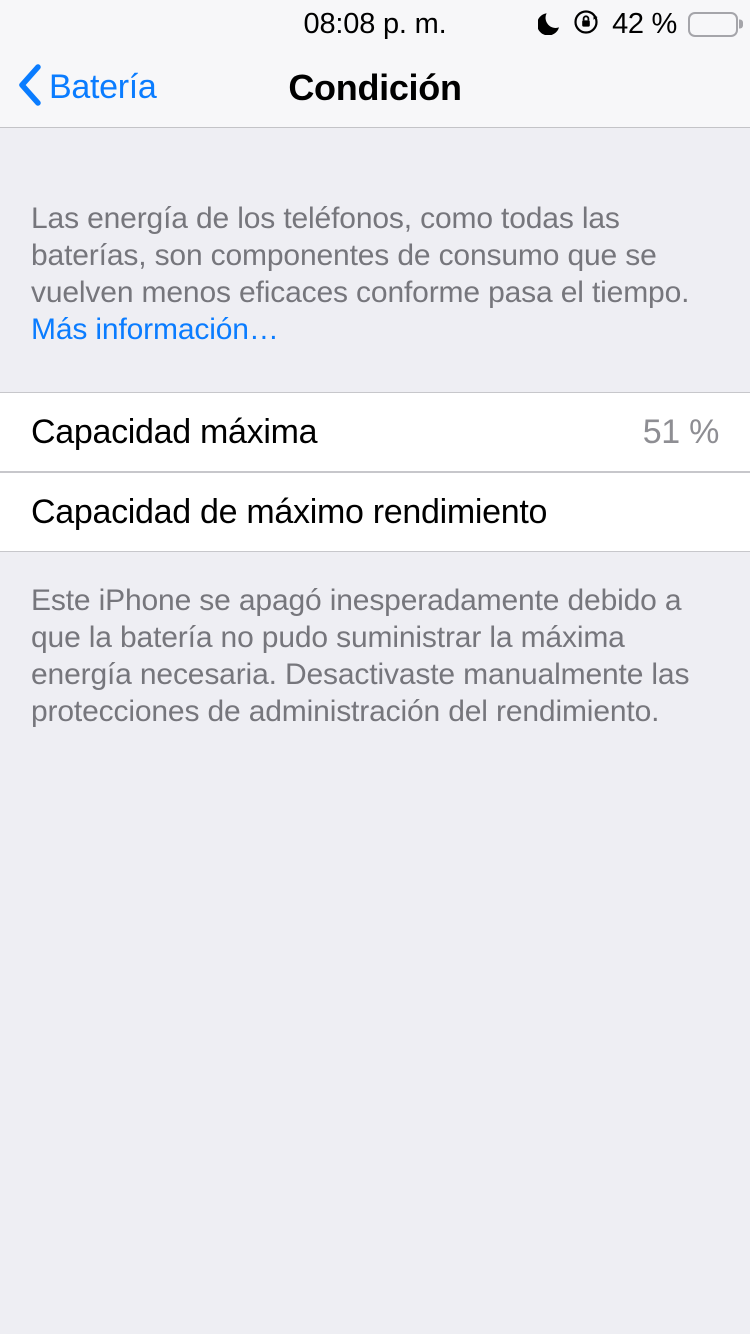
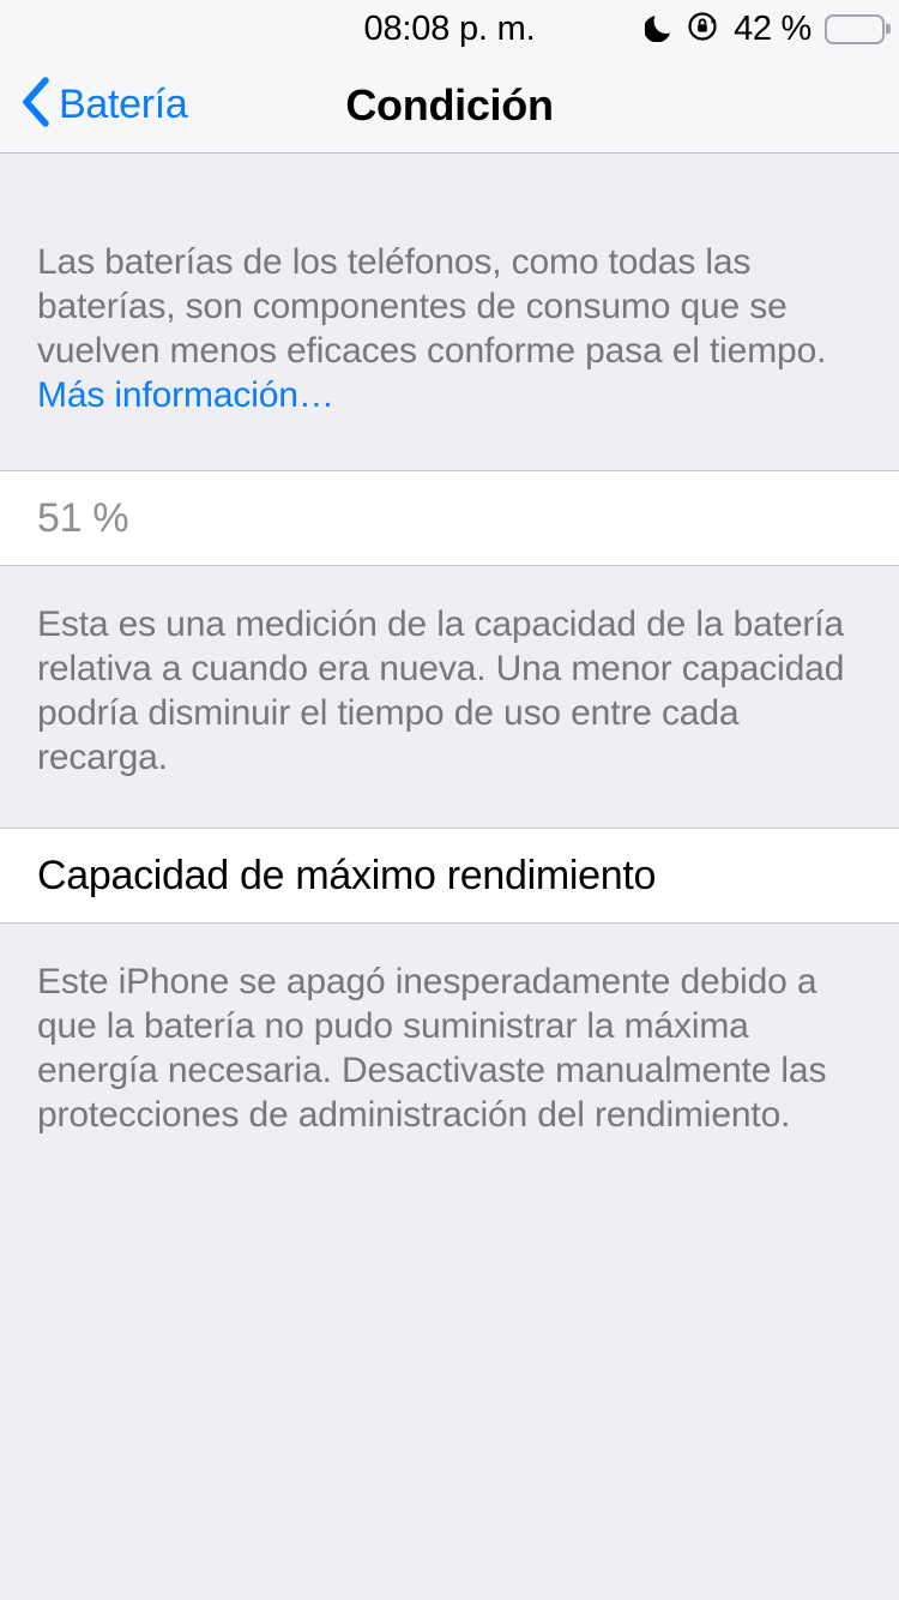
  08:08 p. m.
  42 %
  Batería
  Condición
- Las energía de los teléfonos, como todas las baterías, son componentes de consumo que se vuelven menos eficaces conforme pasa el tiempo. Más información…
+ Las baterías de los teléfonos, como todas las baterías, son componentes de consumo que se vuelven menos eficaces conforme pasa el tiempo. Más información…
- Capacidad máxima
  51 %
+ Esta es una medición de la capacidad de la batería relativa a cuando era nueva. Una menor capacidad podría disminuir el tiempo de uso entre cada recarga.
  Capacidad de máximo rendimiento
  Este iPhone se apagó inesperadamente debido a que la batería no pudo suministrar la máxima energía necesaria. Desactivaste manualmente las protecciones de administración del rendimiento.
